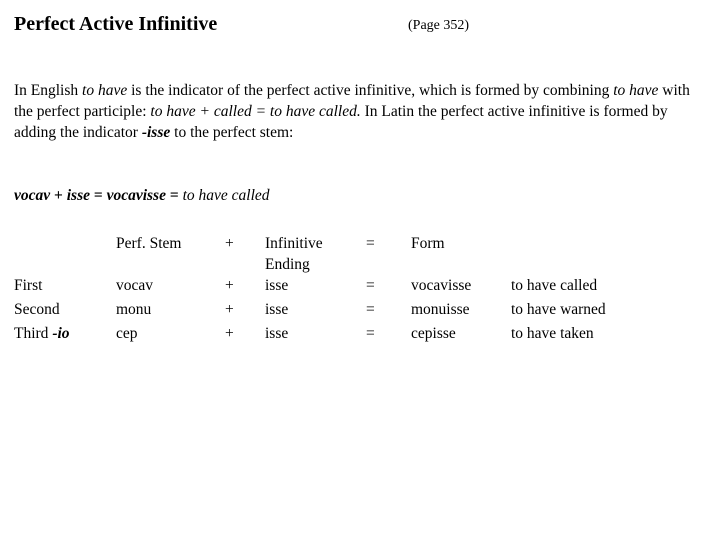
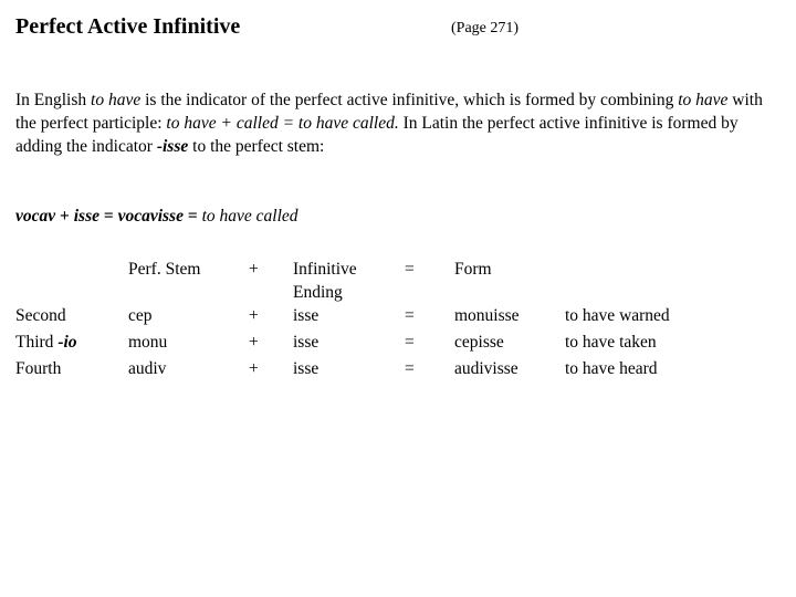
  Perfect Active Infinitive
- (Page 352)
+ (Page 271)
  In English to have is the indicator of the perfect active infinitive, which is formed by combining to have with the perfect participle: to have + called = to have called. In Latin the perfect active infinitive is formed by adding the indicator -isse to the perfect stem:
  vocav + isse = vocavisse = to have called
  	Perf. Stem	+	Infinitive Ending	=	Form
- First	vocav	+	isse	=	vocavisse	to have called
- Second	monu	+	isse	=	monuisse	to have warned
+ Second	cep	+	isse	=	monuisse	to have warned
- Third -io	cep	+	isse	=	cepisse	to have taken
+ Third -io	monu	+	isse	=	cepisse	to have taken
+ Fourth	audiv	+	isse	=	audivisse	to have heard
